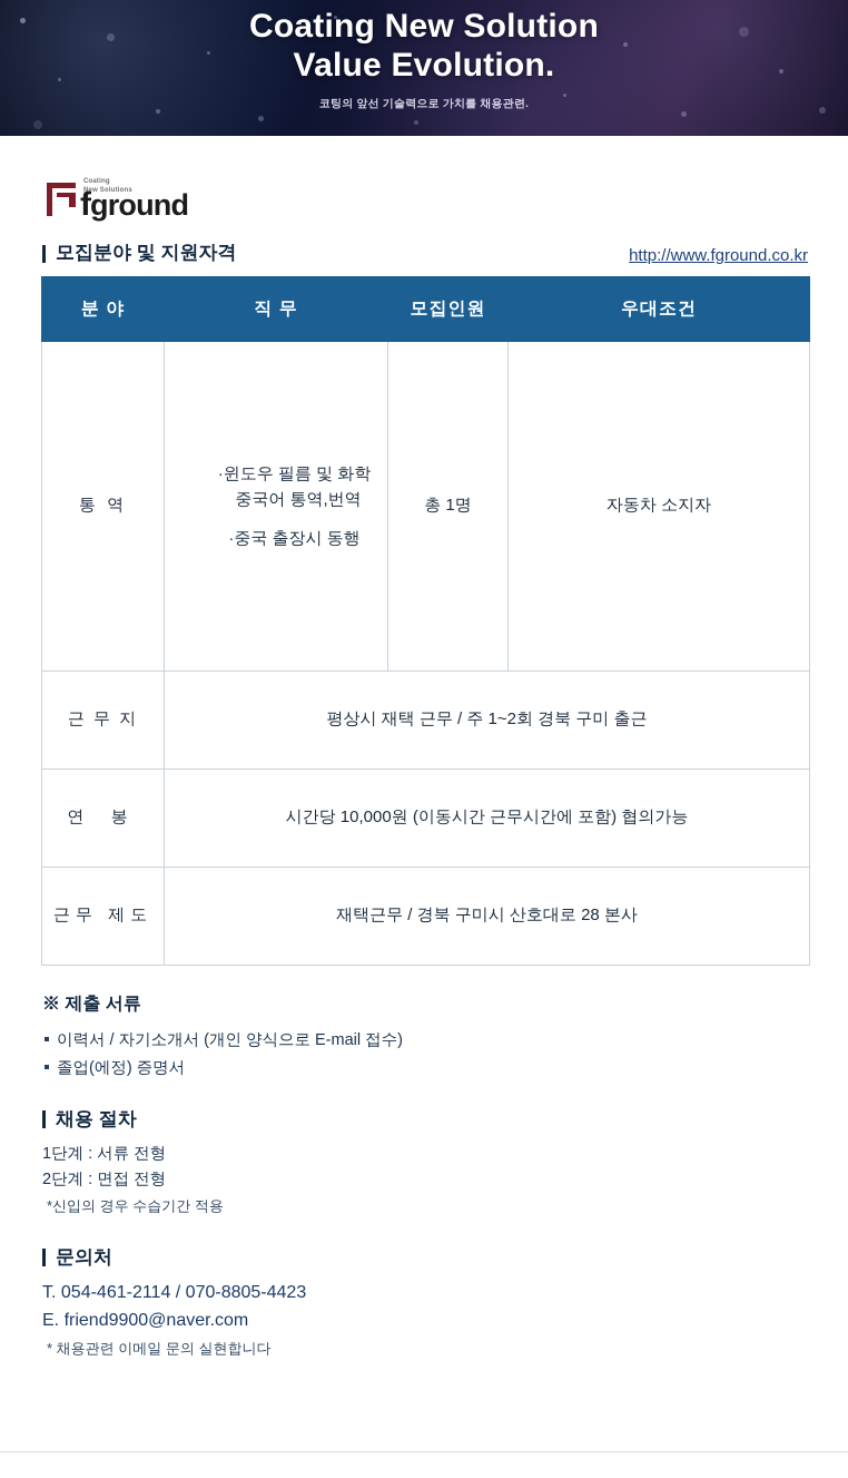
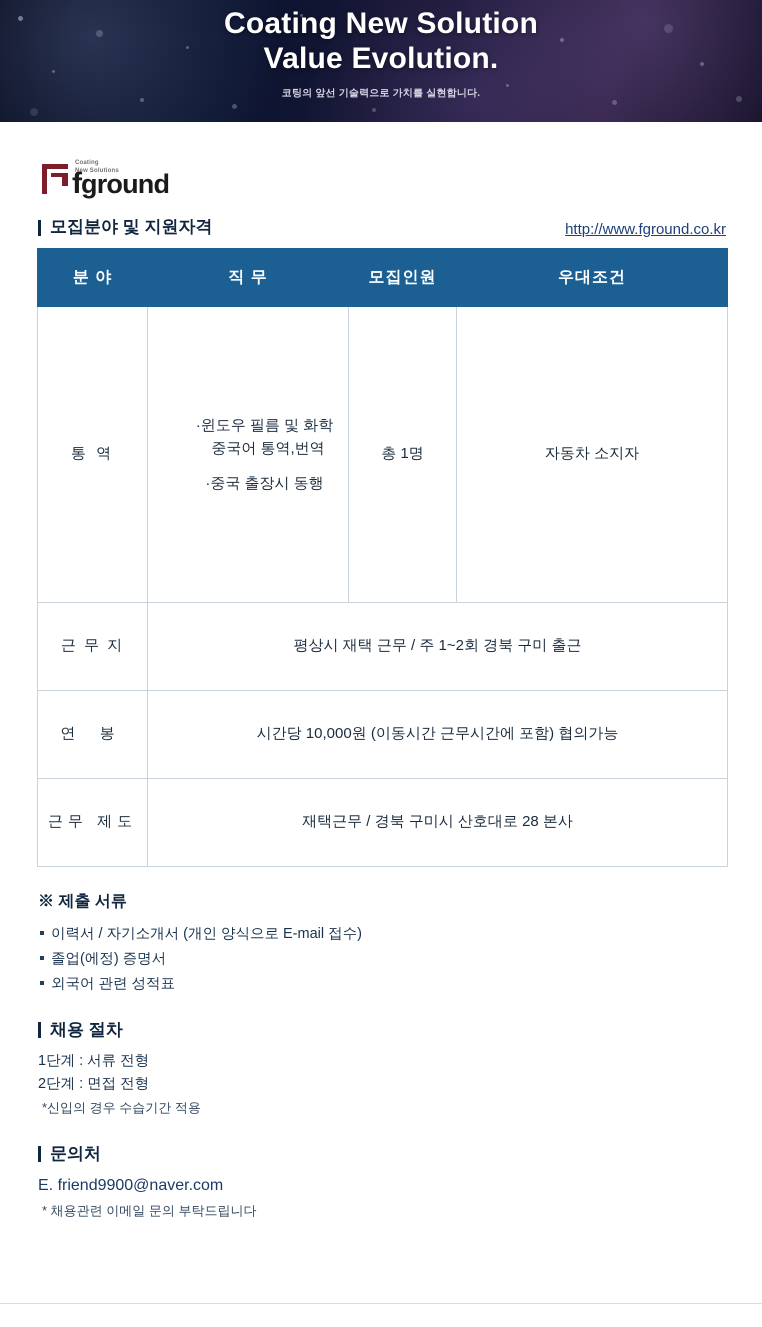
  Coating New Solution
  Value Evolution.
- 코팅의 앞선 기술력으로 가치를 채용관련.
+ 코팅의 앞선 기술력으로 가치를 실현합니다.
  f
  ground
  모집분야 및 지원자격
  http://www.fground.co.kr
  분 야	직 무	모집인원	우대조건
  통 역	·윈도우 필름 및 화학 중국어 통역,번역 ·중국 출장시 동행	총 1명	자동차 소지자
  근 무 지	평상시 재택 근무 / 주 1~2회 경북 구미 출근
  연 봉	시간당 10,000원 (이동시간 근무시간에 포함) 협의가능
  근무 제도	재택근무 / 경북 구미시 산호대로 28 본사
  ※ 제출 서류
  이력서 / 자기소개서 (개인 양식으로 E-mail 접수)
  졸업(에정) 증명서
+ 외국어 관련 성적표
  채용 절차
  1단계 : 서류 전형
  2단계 : 면접 전형
  *신입의 경우 수습기간 적용
  문의처
- T. 054-461-2114 / 070-8805-4423
  E. friend9900@naver.com
- * 채용관련 이메일 문의 실현합니다
+ * 채용관련 이메일 문의 부탁드립니다
